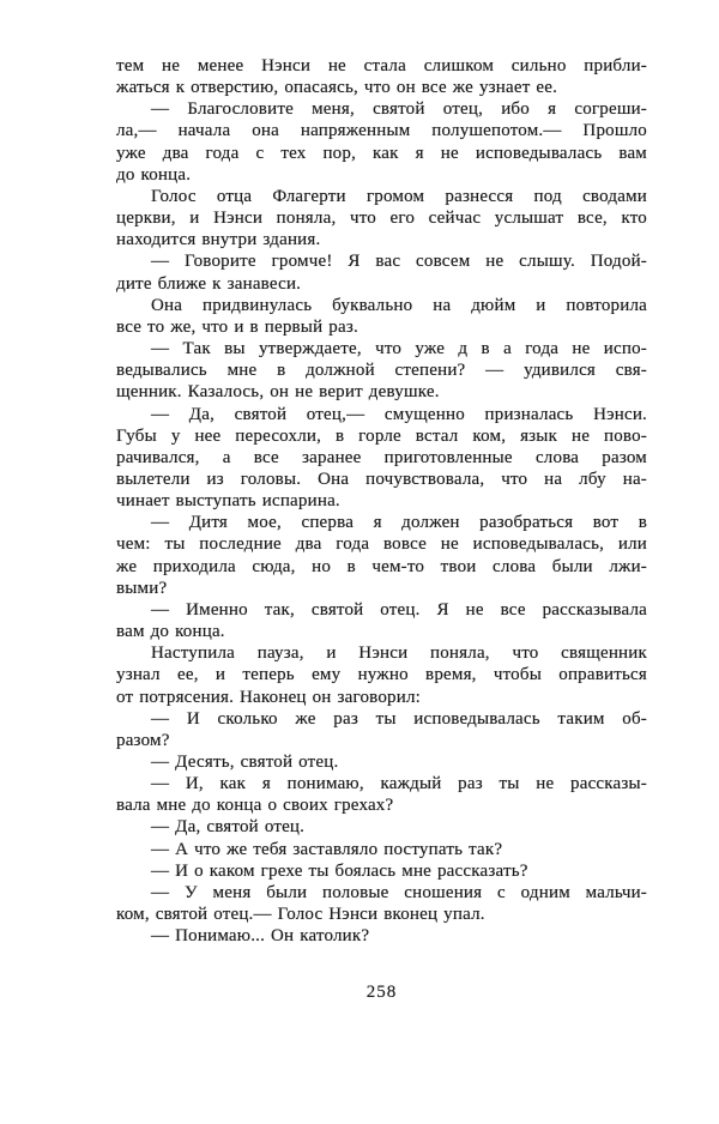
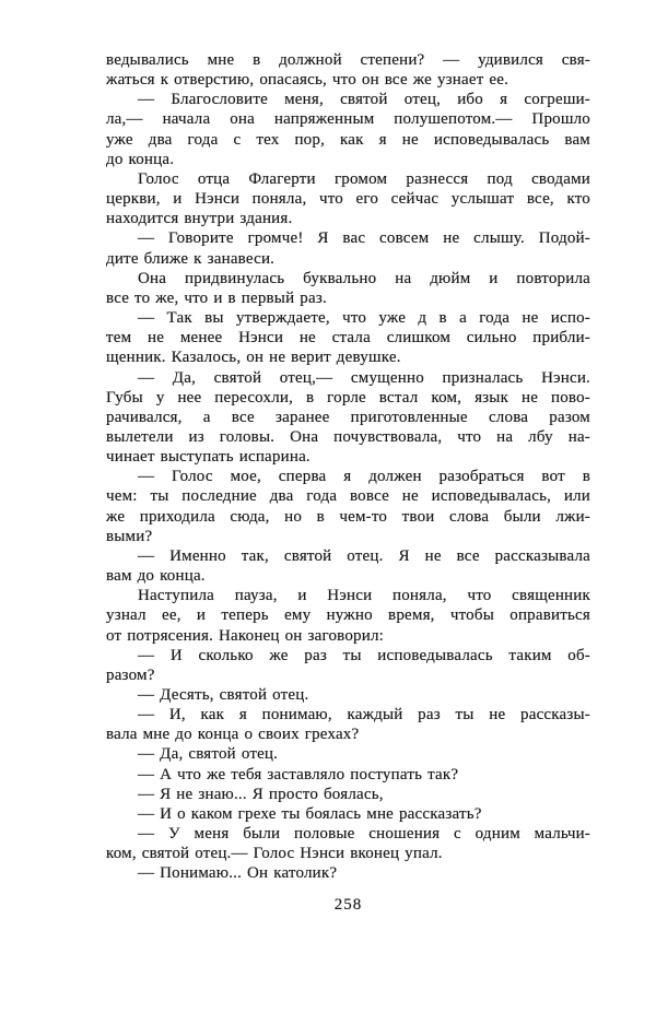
- тем не менее Нэнси не стала слишком сильно прибли-
+ ведывались мне в должной степени? — удивился свя-
  жаться к отверстию, опасаясь, что он все же узнает ее.
  — Благословите меня, святой отец, ибо я согреши-
  ла,— начала она напряженным полушепотом.— Прошло
  уже два года с тех пор, как я не исповедывалась вам
  до конца.
  Голос отца Флагерти громом разнесся под сводами
  церкви, и Нэнси поняла, что его сейчас услышат все, кто
  находится внутри здания.
  — Говорите громче! Я вас совсем не слышу. Подой-
  дите ближе к занавеси.
  Она придвинулась буквально на дюйм и повторила
  все то же, что и в первый раз.
  — Так вы утверждаете, что уже д в а года не испо-
- ведывались мне в должной степени? — удивился свя-
+ тем не менее Нэнси не стала слишком сильно прибли-
  щенник. Казалось, он не верит девушке.
  — Да, святой отец,— смущенно призналась Нэнси.
  Губы у нее пересохли, в горле встал ком, язык не пово-
  рачивался, а все заранее приготовленные слова разом
  вылетели из головы. Она почувствовала, что на лбу на-
  чинает выступать испарина.
- — Дитя мое, сперва я должен разобраться вот в
+ — Голос мое, сперва я должен разобраться вот в
  чем: ты последние два года вовсе не исповедывалась, или
  же приходила сюда, но в чем-то твои слова были лжи-
  выми?
  — Именно так, святой отец. Я не все рассказывала
  вам до конца.
  Наступила пауза, и Нэнси поняла, что священник
  узнал ее, и теперь ему нужно время, чтобы оправиться
  от потрясения. Наконец он заговорил:
  — И сколько же раз ты исповедывалась таким об-
  разом?
  — Десять, святой отец.
  — И, как я понимаю, каждый раз ты не рассказы-
  вала мне до конца о своих грехах?
  — Да, святой отец.
  — А что же тебя заставляло поступать так?
+ — Я не знаю... Я просто боялась,
  — И о каком грехе ты боялась мне рассказать?
  — У меня были половые сношения с одним мальчи-
  ком, святой отец.— Голос Нэнси вконец упал.
  — Понимаю... Он католик?
  258
